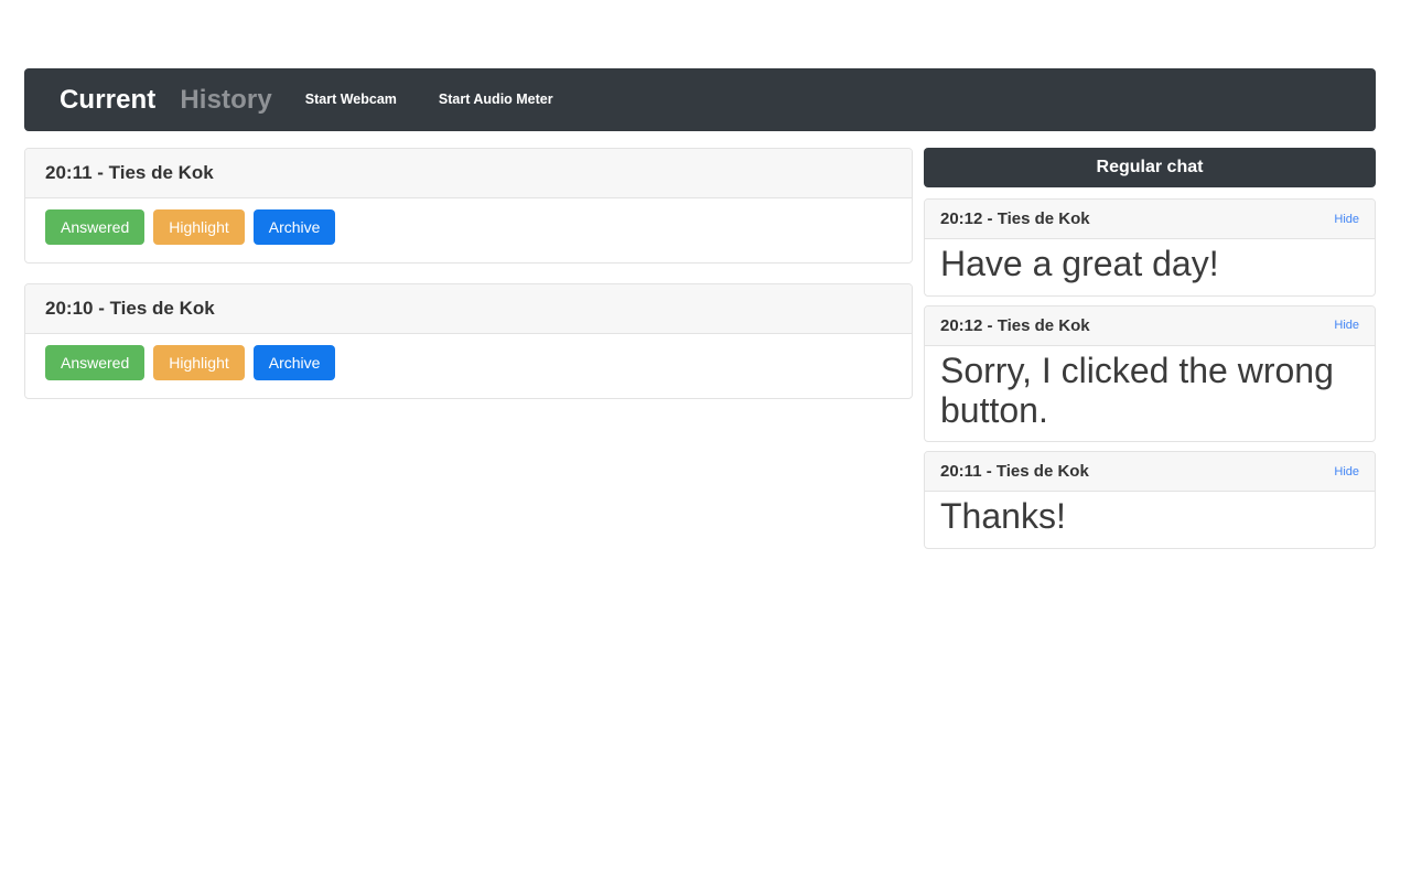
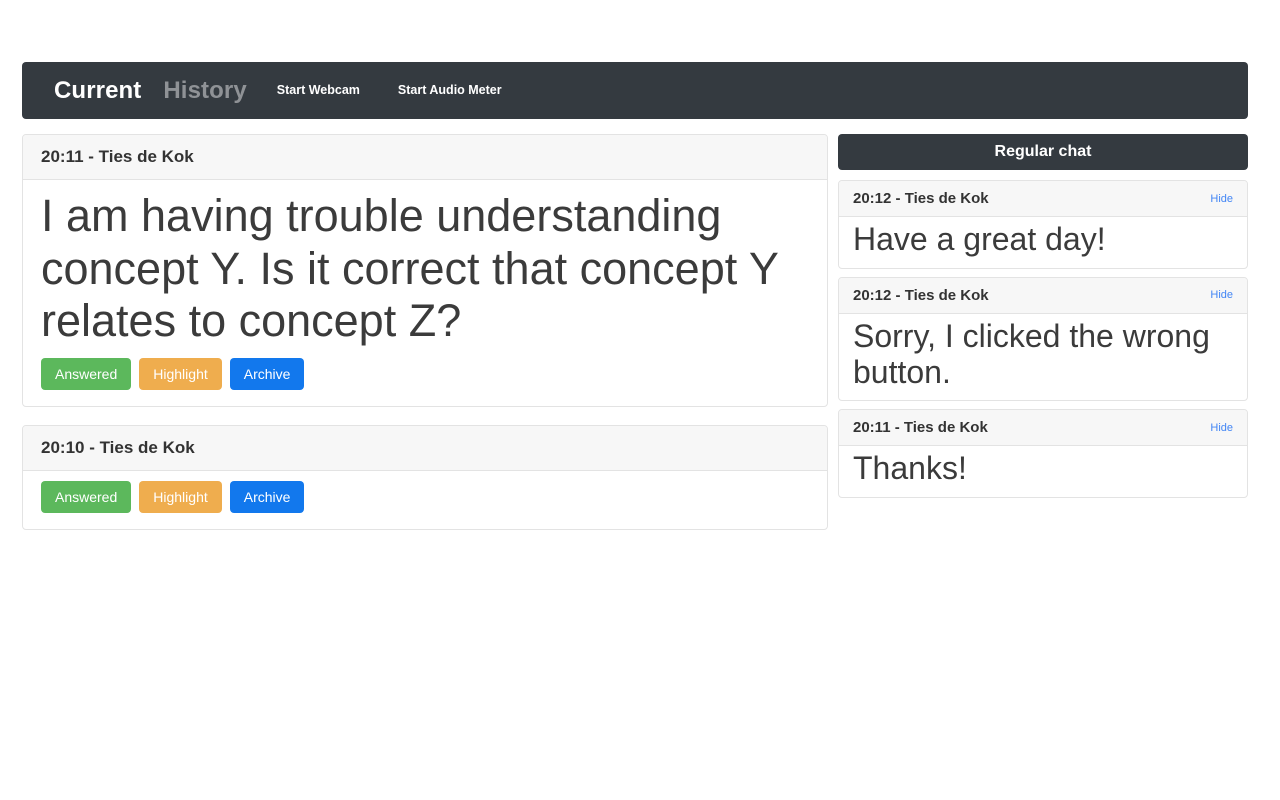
  Current
  History
  Start Webcam
  Start Audio Meter
  20:11 - Ties de Kok
+ I am having trouble understanding concept Y. Is it correct that concept Y relates to concept Z?
  Answered
  Highlight
  Archive
  20:10 - Ties de Kok
  Answered
  Highlight
  Archive
  Regular chat
  20:12 - Ties de Kok
  Hide
  Have a great day!
  20:12 - Ties de Kok
  Hide
  Sorry, I clicked the wrong button.
  20:11 - Ties de Kok
  Hide
  Thanks!
